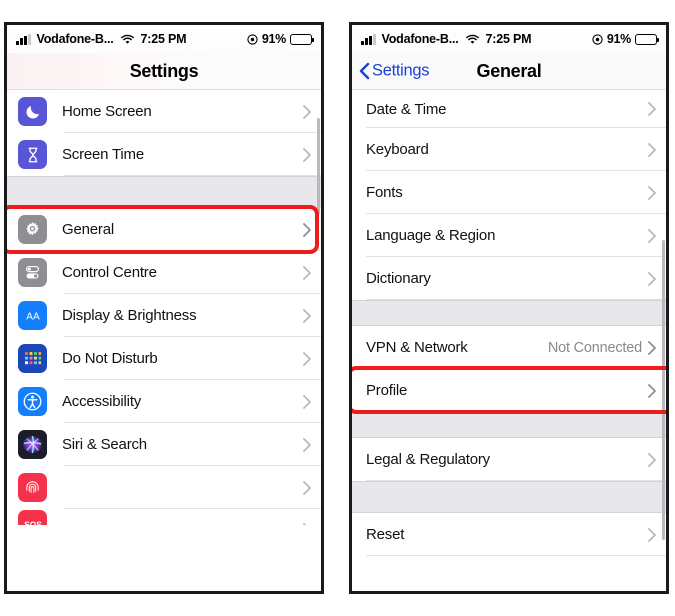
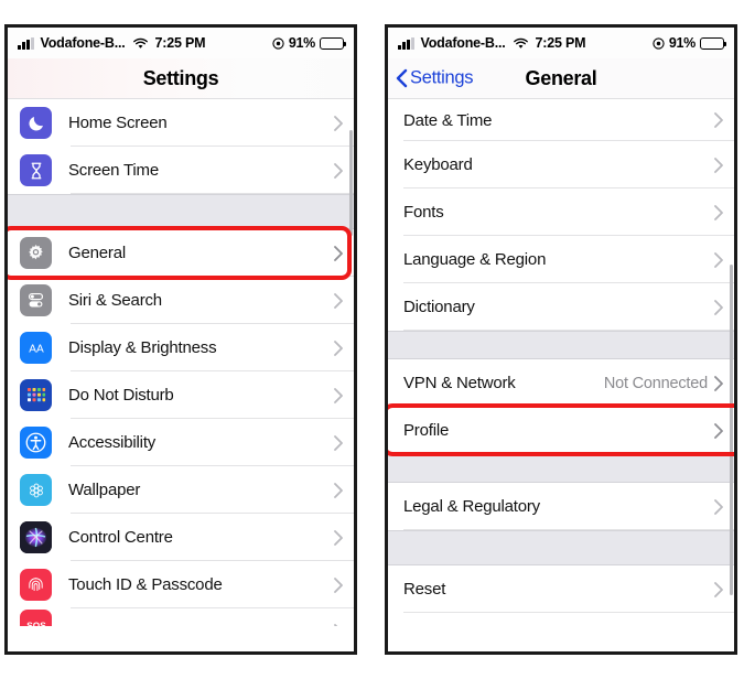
  Vodafone-B...
  7:25 PM
  91%
  Settings
  Home Screen
  Screen Time
  General
- Control Centre
+ Siri & Search
  AA
  Display & Brightness
  Do Not Disturb
  Accessibility
+ Wallpaper
- Siri & Search
+ Control Centre
+ Touch ID & Passcode
  Vodafone-B...
  7:25 PM
  91%
  Settings
  General
  Date & Time
  Keyboard
  Fonts
  Language & Region
  Dictionary
  VPN & Network
  Not Connected
  Profile
  Legal & Regulatory
  Reset
